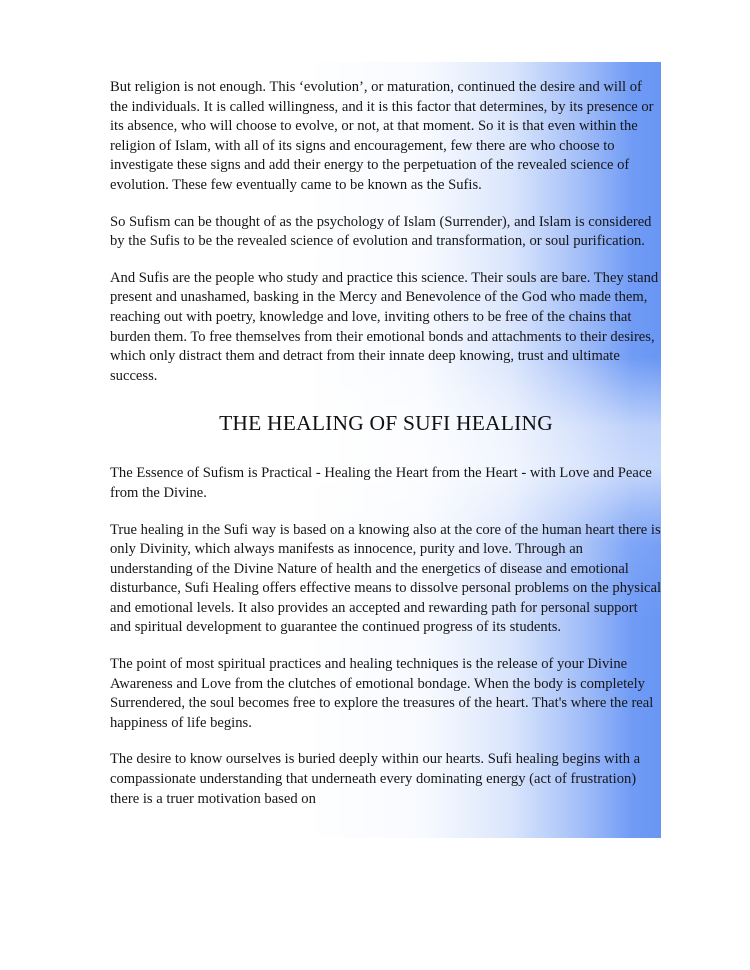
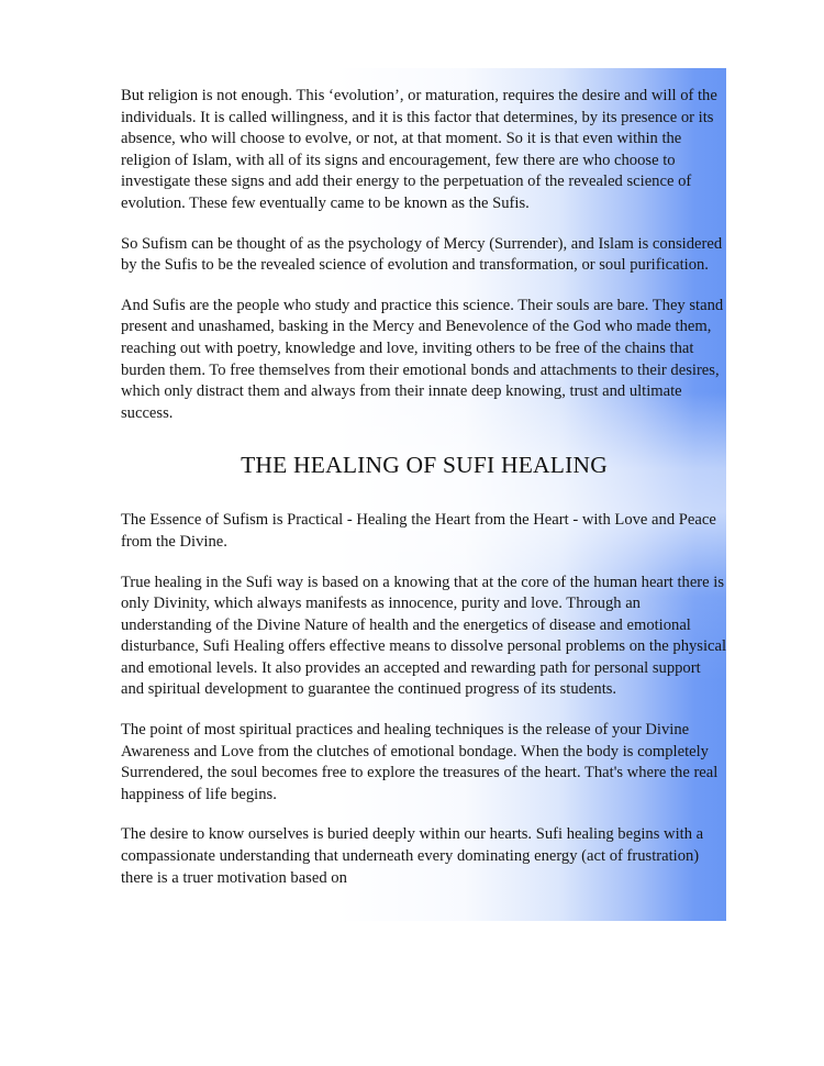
- But religion is not enough. This ‘evolution’, or maturation, continued the desire and will of the individuals. It is called willingness, and it is this factor that determines, by its presence or its absence, who will choose to evolve, or not, at that moment. So it is that even within the religion of Islam, with all of its signs and encouragement, few there are who choose to investigate these signs and add their energy to the perpetuation of the revealed science of evolution. These few eventually came to be known as the Sufis.
+ But religion is not enough. This ‘evolution’, or maturation, requires the desire and will of the individuals. It is called willingness, and it is this factor that determines, by its presence or its absence, who will choose to evolve, or not, at that moment. So it is that even within the religion of Islam, with all of its signs and encouragement, few there are who choose to investigate these signs and add their energy to the perpetuation of the revealed science of evolution. These few eventually came to be known as the Sufis.
- So Sufism can be thought of as the psychology of Islam (Surrender), and Islam is considered by the Sufis to be the revealed science of evolution and transformation, or soul purification.
+ So Sufism can be thought of as the psychology of Mercy (Surrender), and Islam is considered by the Sufis to be the revealed science of evolution and transformation, or soul purification.
- And Sufis are the people who study and practice this science. Their souls are bare. They stand present and unashamed, basking in the Mercy and Benevolence of the God who made them, reaching out with poetry, knowledge and love, inviting others to be free of the chains that burden them. To free themselves from their emotional bonds and attachments to their desires, which only distract them and detract from their innate deep knowing, trust and ultimate success.
+ And Sufis are the people who study and practice this science. Their souls are bare. They stand present and unashamed, basking in the Mercy and Benevolence of the God who made them, reaching out with poetry, knowledge and love, inviting others to be free of the chains that burden them. To free themselves from their emotional bonds and attachments to their desires, which only distract them and always from their innate deep knowing, trust and ultimate success.
  THE HEALING OF SUFI HEALING
  The Essence of Sufism is Practical - Healing the Heart from the Heart - with Love and Peace from the Divine.
- True healing in the Sufi way is based on a knowing also at the core of the human heart there is only Divinity, which always manifests as innocence, purity and love. Through an understanding of the Divine Nature of health and the energetics of disease and emotional disturbance, Sufi Healing offers effective means to dissolve personal problems on the physical and emotional levels. It also provides an accepted and rewarding path for personal support and spiritual development to guarantee the continued progress of its students.
+ True healing in the Sufi way is based on a knowing that at the core of the human heart there is only Divinity, which always manifests as innocence, purity and love. Through an understanding of the Divine Nature of health and the energetics of disease and emotional disturbance, Sufi Healing offers effective means to dissolve personal problems on the physical and emotional levels. It also provides an accepted and rewarding path for personal support and spiritual development to guarantee the continued progress of its students.
  The point of most spiritual practices and healing techniques is the release of your Divine Awareness and Love from the clutches of emotional bondage. When the body is completely Surrendered, the soul becomes free to explore the treasures of the heart. That's where the real happiness of life begins.
  The desire to know ourselves is buried deeply within our hearts. Sufi healing begins with a compassionate understanding that underneath every dominating energy (act of frustration) there is a truer motivation based on
